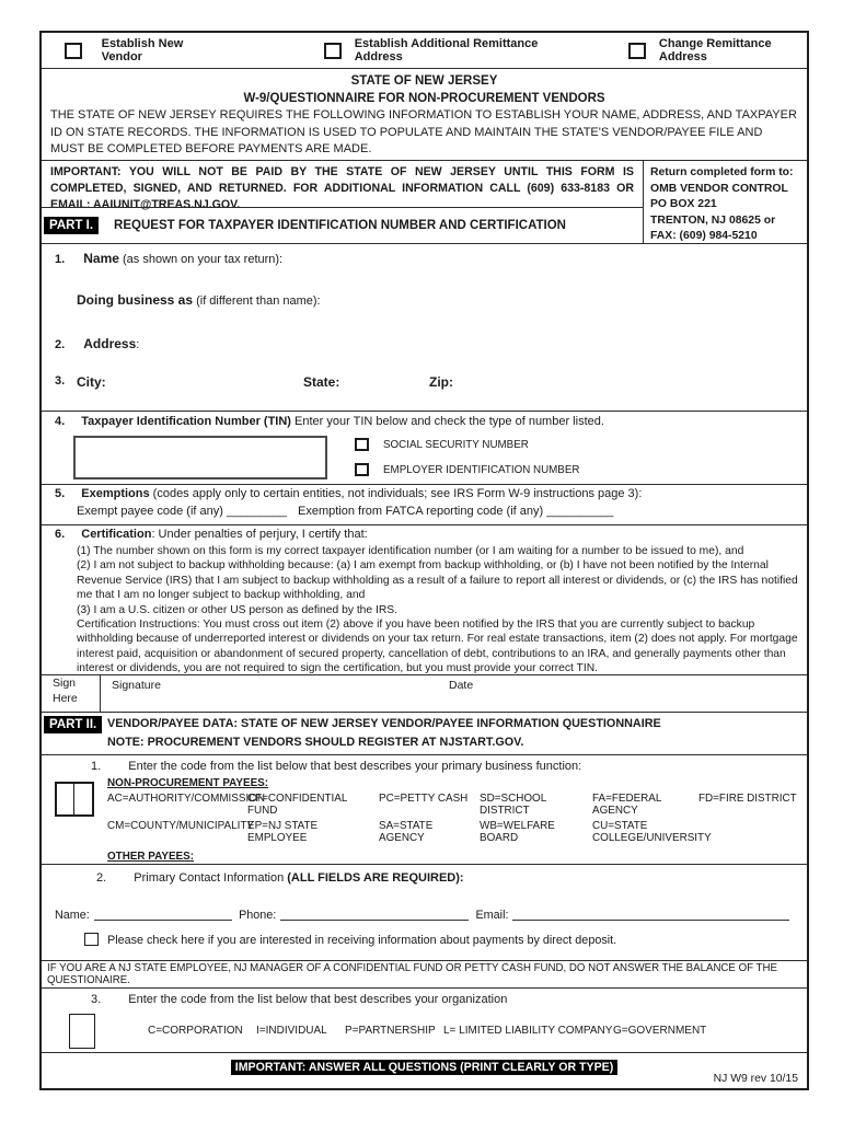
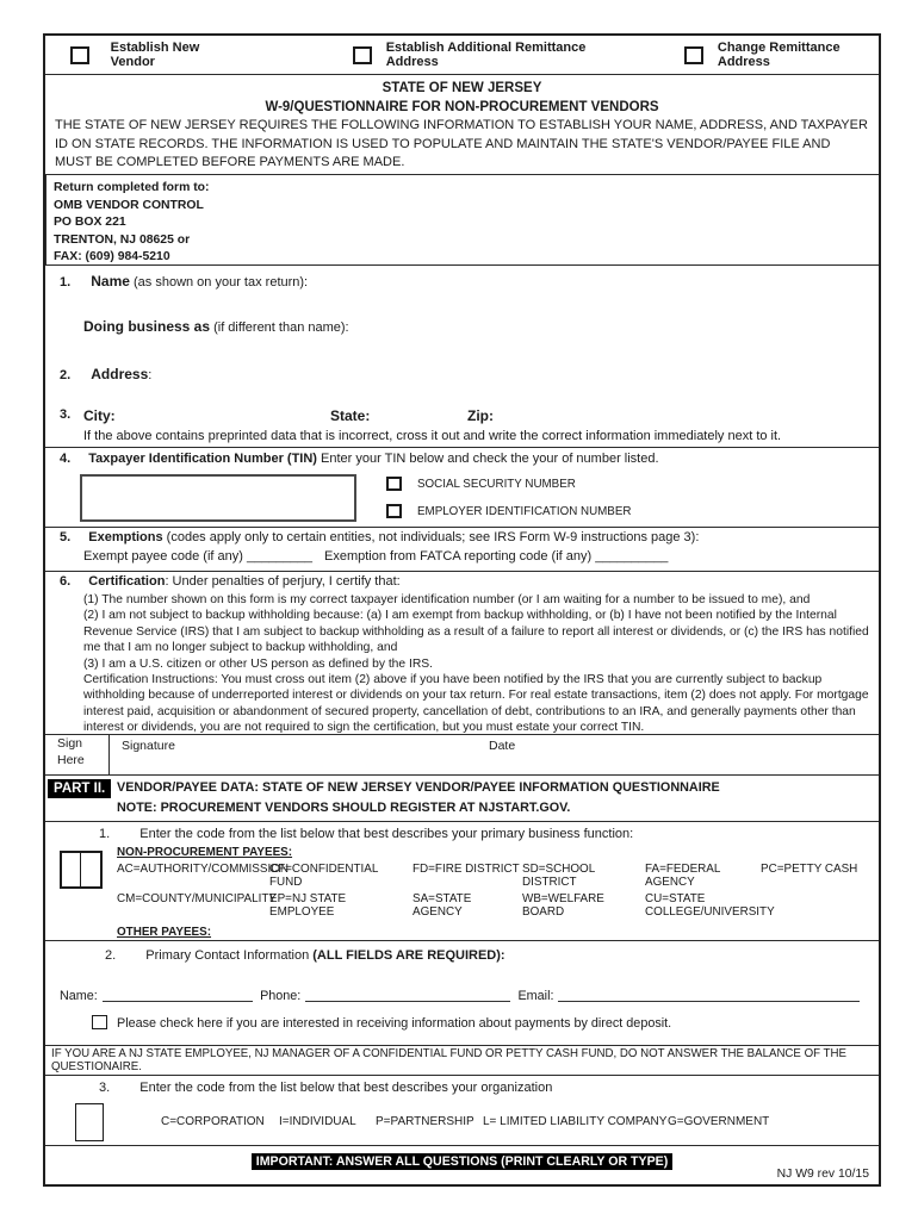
  Establish New Vendor
  Establish Additional Remittance Address
  Change Remittance Address
  STATE OF NEW JERSEY
  W-9/QUESTIONNAIRE FOR NON-PROCUREMENT VENDORS
  THE STATE OF NEW JERSEY REQUIRES THE FOLLOWING INFORMATION TO ESTABLISH YOUR NAME, ADDRESS, AND TAXPAYER ID ON STATE RECORDS. THE INFORMATION IS USED TO POPULATE AND MAINTAIN THE STATE'S VENDOR/PAYEE FILE AND MUST BE COMPLETED BEFORE PAYMENTS ARE MADE.
- IMPORTANT: YOU WILL NOT BE PAID BY THE STATE OF NEW JERSEY UNTIL THIS FORM IS COMPLETED, SIGNED, AND RETURNED. FOR ADDITIONAL INFORMATION CALL (609) 633-8183 OR EMAIL: AAIUNIT@TREAS.NJ.GOV.
- PART I.
- REQUEST FOR TAXPAYER IDENTIFICATION NUMBER AND CERTIFICATION
  Return completed form to:
  OMB VENDOR CONTROL
  PO BOX 221
  TRENTON, NJ 08625 or
  FAX: (609) 984-5210
  1. Name (as shown on your tax return):
  Doing business as (if different than name):
  2. Address:
  3.
  City:
  State:
  Zip:
+ If the above contains preprinted data that is incorrect, cross it out and write the correct information immediately next to it.
- 4. Taxpayer Identification Number (TIN) Enter your TIN below and check the type of number listed.
+ 4. Taxpayer Identification Number (TIN) Enter your TIN below and check the your of number listed.
  SOCIAL SECURITY NUMBER
  EMPLOYER IDENTIFICATION NUMBER
  5. Exemptions (codes apply only to certain entities, not individuals; see IRS Form W-9 instructions page 3):
  Exempt payee code (if any) _________
  Exemption from FATCA reporting code (if any) __________
  6. Certification: Under penalties of perjury, I certify that:
  (1) The number shown on this form is my correct taxpayer identification number (or I am waiting for a number to be issued to me), and
  (2) I am not subject to backup withholding because: (a) I am exempt from backup withholding, or (b) I have not been notified by the Internal Revenue Service (IRS) that I am subject to backup withholding as a result of a failure to report all interest or dividends, or (c) the IRS has notified me that I am no longer subject to backup withholding, and
  (3) I am a U.S. citizen or other US person as defined by the IRS.
- Certification Instructions: You must cross out item (2) above if you have been notified by the IRS that you are currently subject to backup withholding because of underreported interest or dividends on your tax return. For real estate transactions, item (2) does not apply. For mortgage interest paid, acquisition or abandonment of secured property, cancellation of debt, contributions to an IRA, and generally payments other than interest or dividends, you are not required to sign the certification, but you must provide your correct TIN.
+ Certification Instructions: You must cross out item (2) above if you have been notified by the IRS that you are currently subject to backup withholding because of underreported interest or dividends on your tax return. For real estate transactions, item (2) does not apply. For mortgage interest paid, acquisition or abandonment of secured property, cancellation of debt, contributions to an IRA, and generally payments other than interest or dividends, you are not required to sign the certification, but you must estate your correct TIN.
  Sign
  Here
  Signature
  Date
  PART II.
  VENDOR/PAYEE DATA: STATE OF NEW JERSEY VENDOR/PAYEE INFORMATION QUESTIONNAIRE
  NOTE: PROCUREMENT VENDORS SHOULD REGISTER AT NJSTART.GOV.
  1. Enter the code from the list below that best describes your primary business function:
  NON-PROCUREMENT PAYEES:
  AC=AUTHORITY/COMMISSI
  CF=CONFIDENTIAL FUND
- PC=PETTY CASH
+ FD=FIRE DISTRICT
  SD=SCHOOL DISTRICT
  FA=FEDERAL AGENCY
- FD=FIRE DISTRICT
+ PC=PETTY CASH
  CM=COUNTY/MUNICIPALIT
  EP=NJ STATE EMPLOYEE
  SA=STATE AGENCY
  WB=WELFARE BOARD
  CU=STATE COLLEGE/UNIVERSI
  OTHER PAYEES:
  2. Primary Contact Information (ALL FIELDS ARE REQUIRED):
  Name:
  Phone:
  Email:
  Please check here if you are interested in receiving information about payments by direct deposit.
  IF YOU ARE A NJ STATE EMPLOYEE, NJ MANAGER OF A CONFIDENTIAL FUND OR PETTY CASH FUND, DO NOT ANSWER THE BALANCE OF THE QUESTIONAIRE.
  3. Enter the code from the list below that best describes your organization
  C=CORPORATION
  I=INDIVIDUAL
  P=PARTNERSHIP
  L= LIMITED LIABILITY COMPANY
  G=GOVERNMENT
  IMPORTANT: ANSWER ALL QUESTIONS (PRINT CLEARLY OR TYPE)
  NJ W9 rev 10/15
